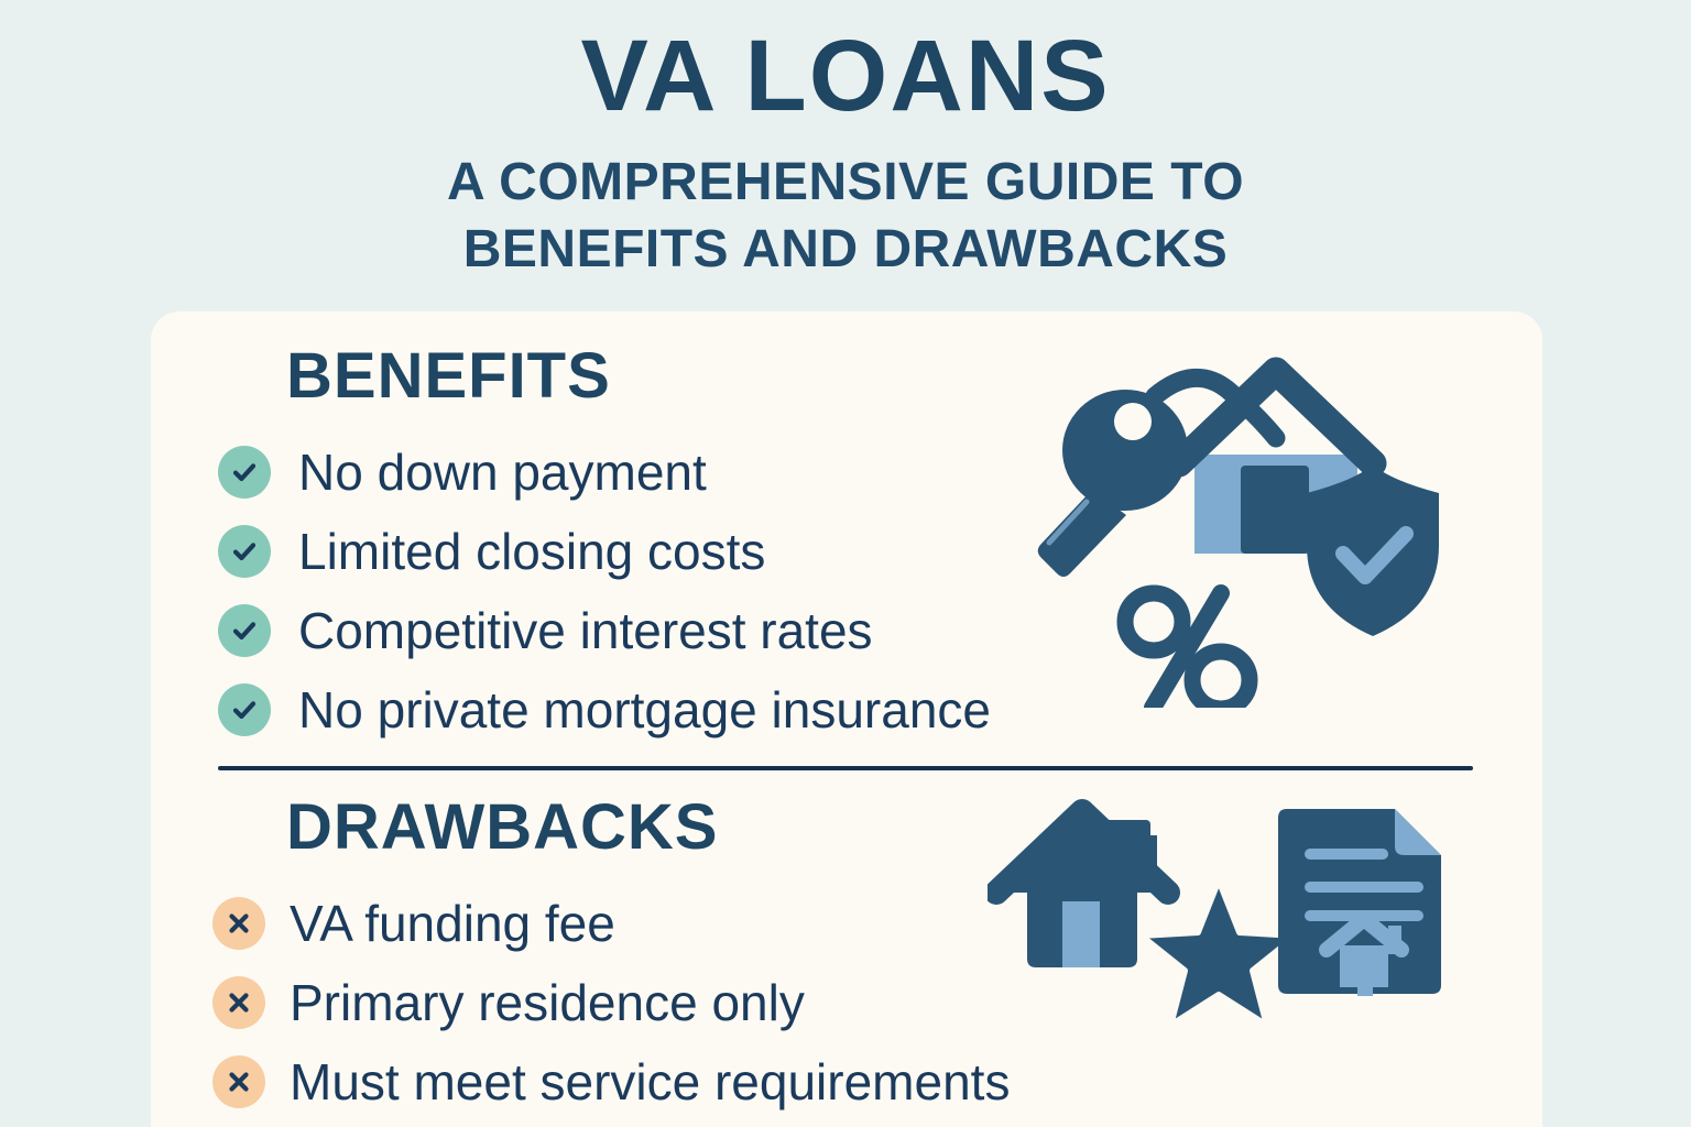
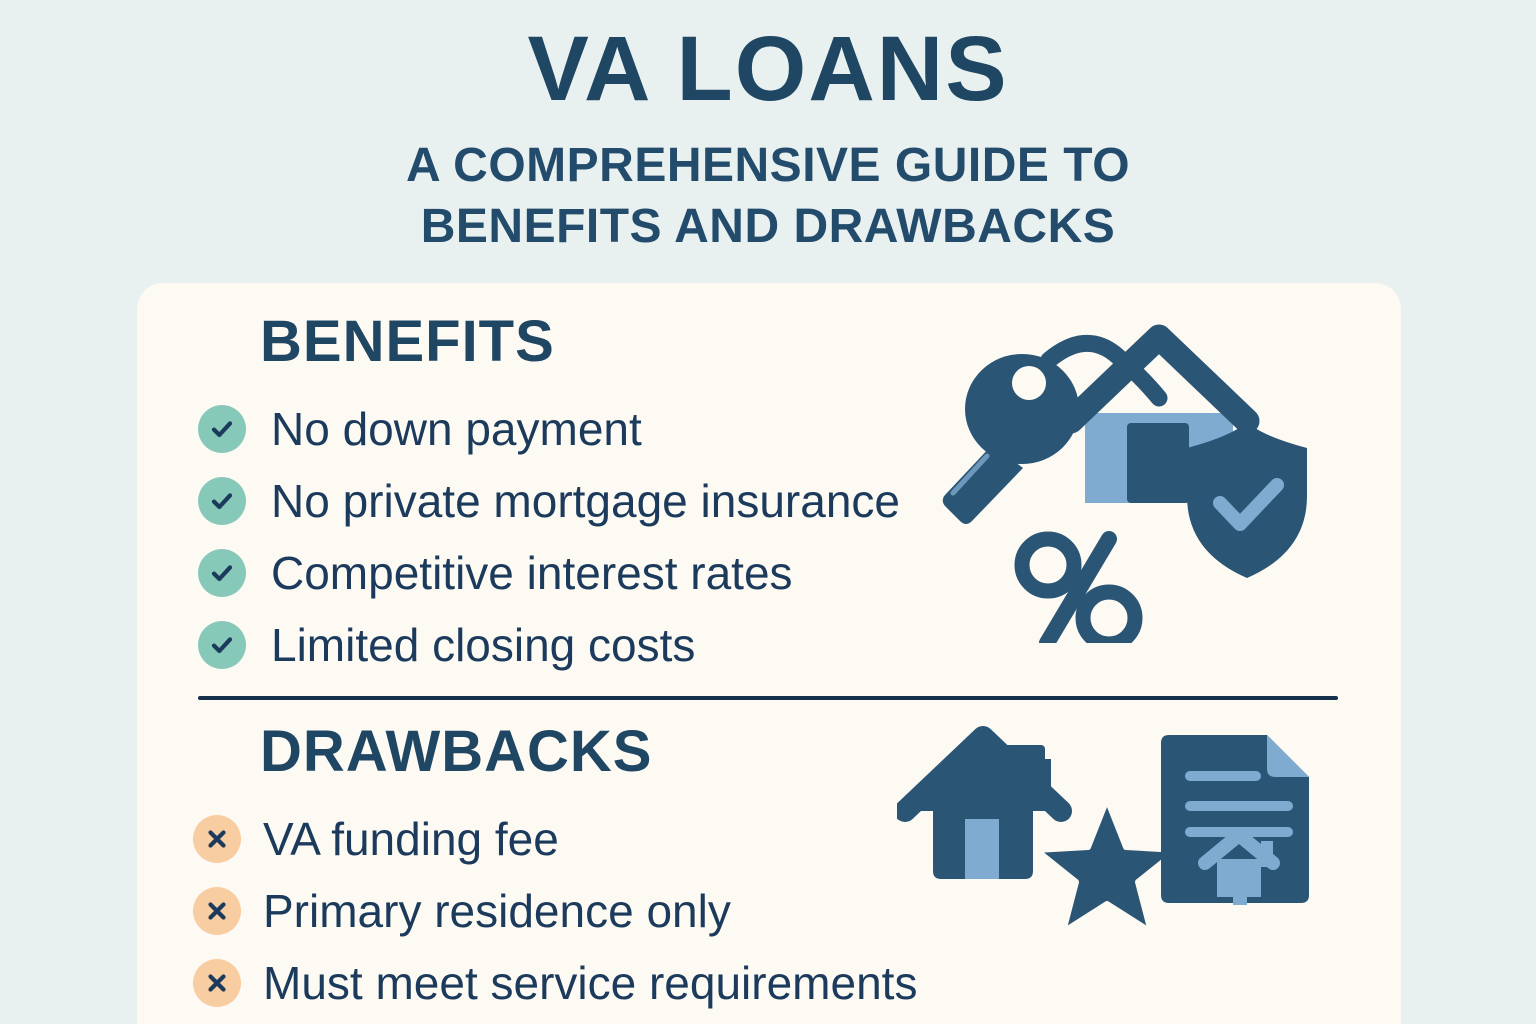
  VA LOANS
  A COMPREHENSIVE GUIDE TO
  BENEFITS AND DRAWBACKS
  BENEFITS
  No down payment
- Limited closing costs
+ No private mortgage insurance
  Competitive interest rates
- No private mortgage insurance
+ Limited closing costs
  DRAWBACKS
  VA funding fee
  Primary residence only
  Must meet service requirements
